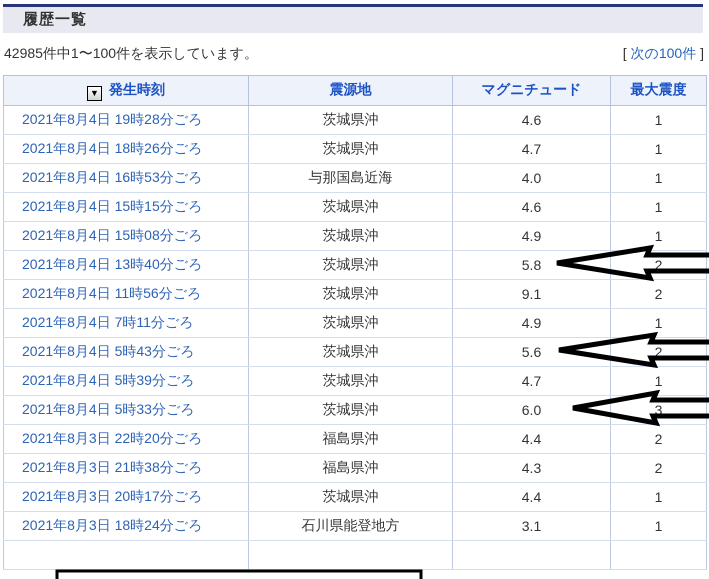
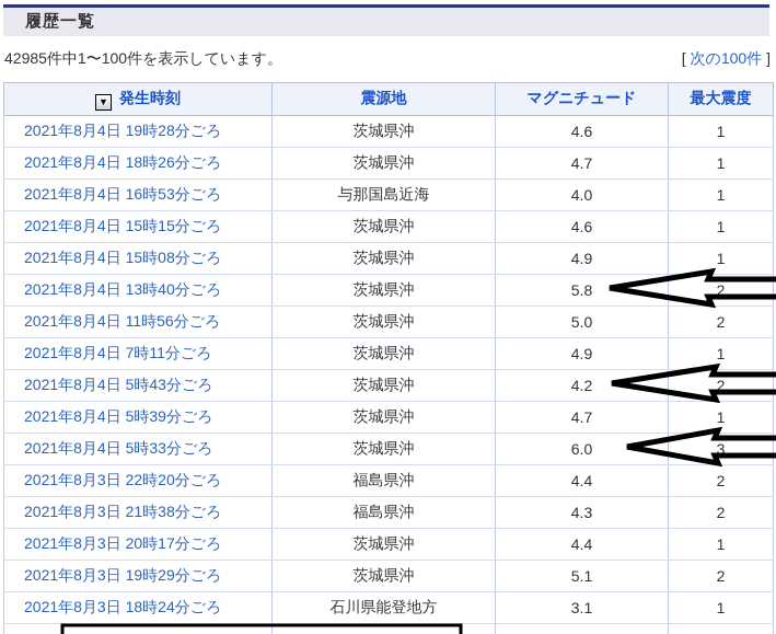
  履歴一覧
  42985件中1〜100件を表示しています。
  [ 次の100件 ]
  ▼ 発生時刻	震源地	マグニチュード	最大震度
  2021年8月4日 19時28分ごろ	茨城県沖	4.6	1
  2021年8月4日 18時26分ごろ	茨城県沖	4.7	1
  2021年8月4日 16時53分ごろ	与那国島近海	4.0	1
  2021年8月4日 15時15分ごろ	茨城県沖	4.6	1
  2021年8月4日 15時08分ごろ	茨城県沖	4.9	1
  2021年8月4日 13時40分ごろ	茨城県沖	5.8	2
- 2021年8月4日 11時56分ごろ	茨城県沖	9.1	2
+ 2021年8月4日 11時56分ごろ	茨城県沖	5.0	2
  2021年8月4日 7時11分ごろ	茨城県沖	4.9	1
- 2021年8月4日 5時43分ごろ	茨城県沖	5.6	2
+ 2021年8月4日 5時43分ごろ	茨城県沖	4.2	2
  2021年8月4日 5時39分ごろ	茨城県沖	4.7	1
  2021年8月4日 5時33分ごろ	茨城県沖	6.0	3
  2021年8月3日 22時20分ごろ	福島県沖	4.4	2
  2021年8月3日 21時38分ごろ	福島県沖	4.3	2
  2021年8月3日 20時17分ごろ	茨城県沖	4.4	1
+ 2021年8月3日 19時29分ごろ	茨城県沖	5.1	2
  2021年8月3日 18時24分ごろ	石川県能登地方	3.1	1
